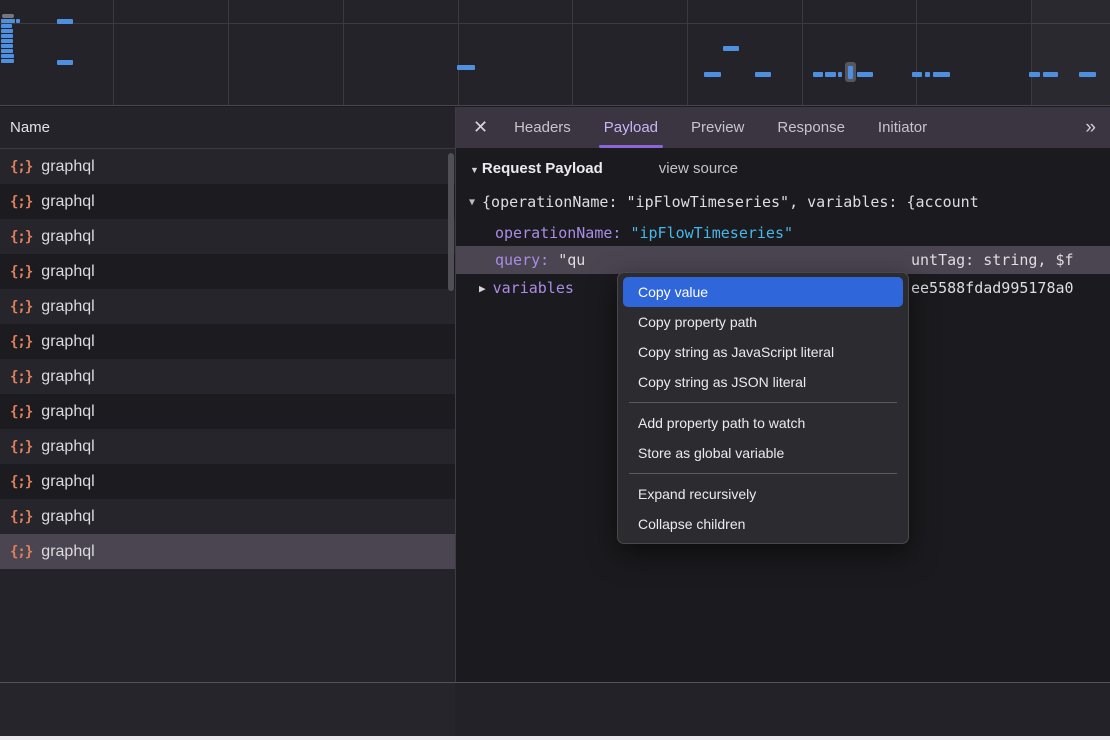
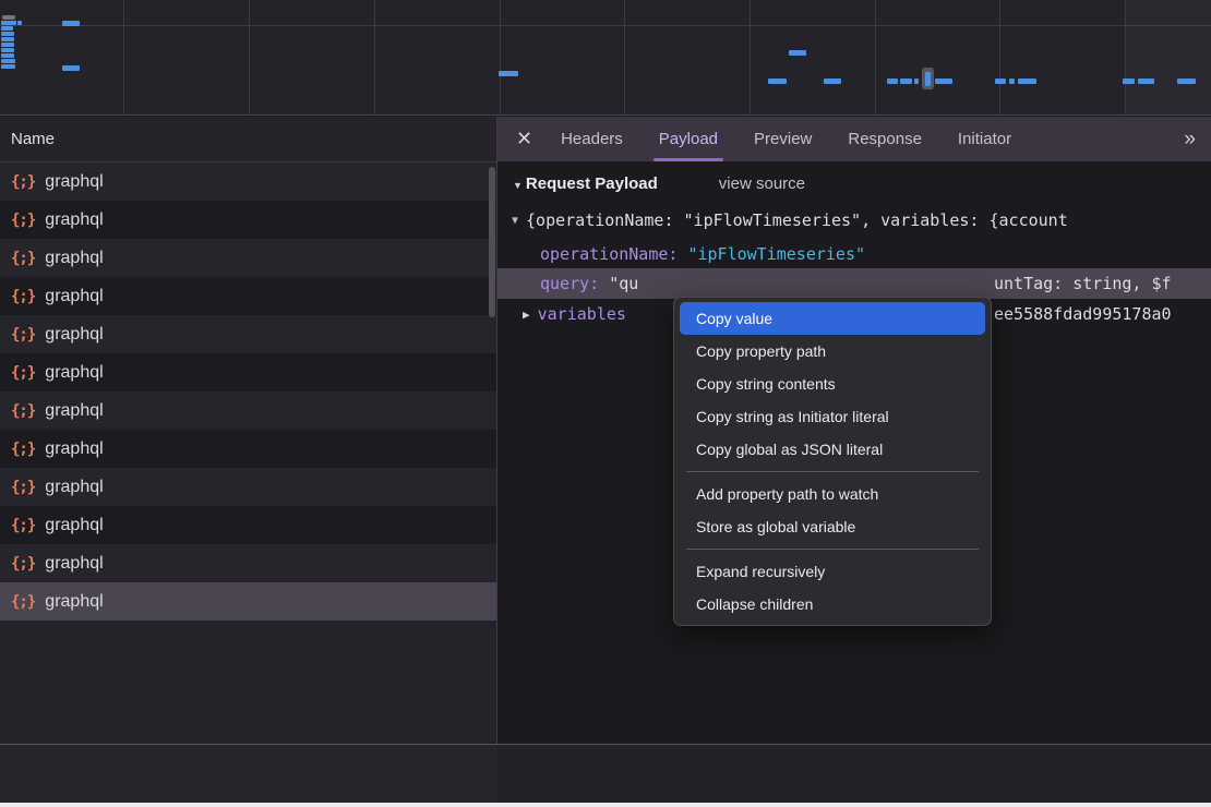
  Name
  {;}
  graphql
  {;}
  graphql
  {;}
  graphql
  {;}
  graphql
  {;}
  graphql
  {;}
  graphql
  {;}
  graphql
  {;}
  graphql
  {;}
  graphql
  {;}
  graphql
  {;}
  graphql
  {;}
  graphql
  ✕
  Headers
  Payload
  Preview
  Response
  Initiator
  »
  ▼
  Request Payload
  view source
  ▼
  {operationName: "ipFlowTimeseries", variables: {account
  operationName:
  "ipFlowTimeseries"
  query:
  "qu
  untTag: string, $f
  ▶
  variables
  ee5588fdad995178a0
  Copy value
  Copy property path
+ Copy string contents
- Copy string as JavaScript literal
+ Copy string as Initiator literal
- Copy string as JSON literal
+ Copy global as JSON literal
  Add property path to watch
  Store as global variable
  Expand recursively
  Collapse children
